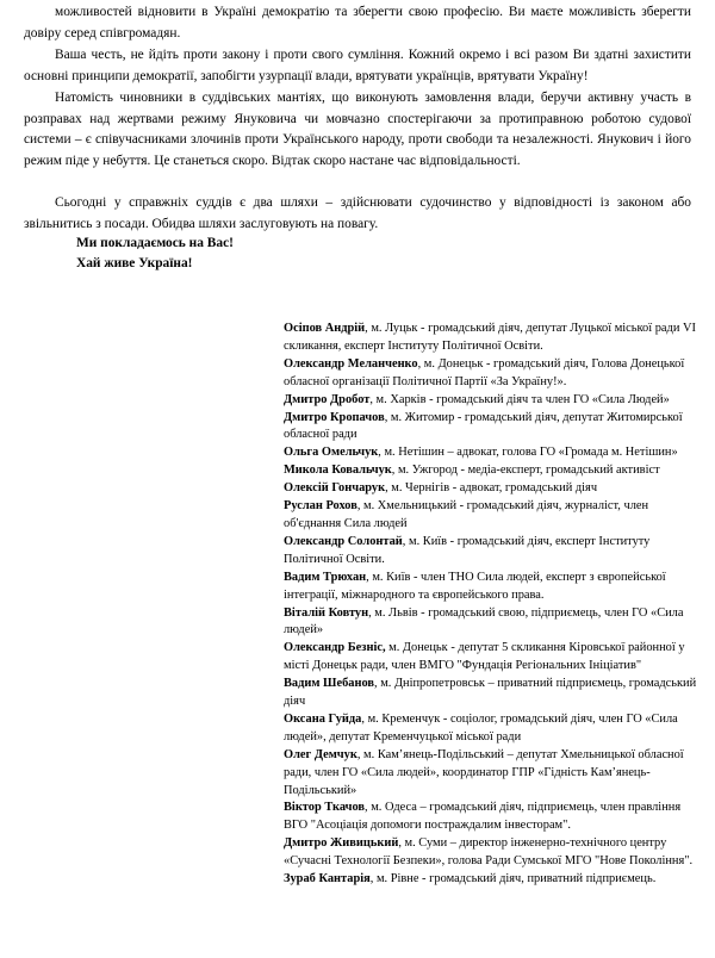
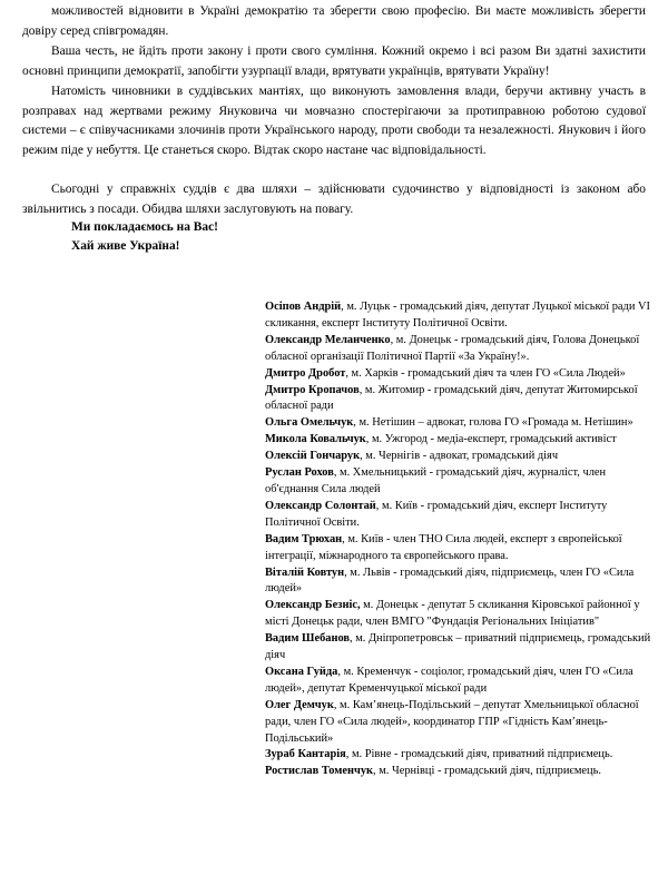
  можливостей відновити в Україні демократію та зберегти свою професію. Ви маєте можливість зберегти довіру серед співгромадян.
  Ваша честь, не йдіть проти закону і проти свого сумління. Кожний окремо і всі разом Ви здатні захистити основні принципи демократії, запобігти узурпації влади, врятувати українців, врятувати Україну!
  Натомість чиновники в суддівських мантіях, що виконують замовлення влади, беручи активну участь в розправах над жертвами режиму Януковича чи мовчазно спостерігаючи за протиправною роботою судової системи – є співучасниками злочинів проти Українського народу, проти свободи та незалежності. Янукович і його режим піде у небуття. Це станеться скоро. Відтак скоро настане час відповідальності.
  Сьогодні у справжніх суддів є два шляхи – здійснювати судочинство у відповідності із законом або звільнитись з посади. Обидва шляхи заслуговують на повагу.
  Ми покладаємось на Вас!
  Хай живе Україна!
  Осіпов Андрій, м. Луцьк - громадський діяч, депутат Луцької міської ради VI скликання, експерт Інституту Політичної Освіти.
  Олександр Меланченко, м. Донецьк - громадський діяч, Голова Донецької обласної організації Політичної Партії «За Україну!».
  Дмитро Дробот, м. Харків - громадський діяч та член ГО «Сила Людей»
  Дмитро Кропачов, м. Житомир - громадський діяч, депутат Житомирської обласної ради
  Ольга Омельчук, м. Нетішин – адвокат, голова ГО «Громада м. Нетішин»
  Микола Ковальчук, м. Ужгород - медіа-експерт, громадський активіст
  Олексій Гончарук, м. Чернігів - адвокат, громадський діяч
  Руслан Рохов, м. Хмельницький - громадський діяч, журналіст, член об'єднання Сила людей
  Олександр Солонтай, м. Київ - громадський діяч, експерт Інституту Політичної Освіти.
  Вадим Трюхан, м. Київ - член ТНО Сила людей, експерт з європейської інтеграції, міжнародного та європейського права.
- Віталій Ковтун, м. Львів - громадський свою, підприємець, член ГО «Сила людей»
+ Віталій Ковтун, м. Львів - громадський діяч, підприємець, член ГО «Сила людей»
  Олександр Безніс, м. Донецьк - депутат 5 скликання Кіровської районної у місті Донецьк ради, член ВМГО "Фундація Регіональних Ініціатив"
  Вадим Шебанов, м. Дніпропетровськ – приватний підприємець, громадський діяч
  Оксана Гуйда, м. Кременчук - соціолог, громадський діяч, член ГО «Сила людей», депутат Кременчуцької міської ради
  Олег Демчук, м. Кам’янець-Подільський – депутат Хмельницької обласної ради, член ГО «Сила людей», координатор ГПР «Гідність Кам’янець-Подільський»
- Віктор Ткачов, м. Одеса – громадський діяч, підприємець, член правління ВГО "Асоціація допомоги постраждалим інвесторам".
- Дмитро Живицький, м. Суми – директор інженерно-технічного центру «Сучасні Технології Безпеки», голова Ради Сумської МГО "Нове Покоління".
  Зураб Кантарія, м. Рівне - громадський діяч, приватний підприємець.
+ Ростислав Томенчук, м. Чернівці - громадський діяч, підприємець.
